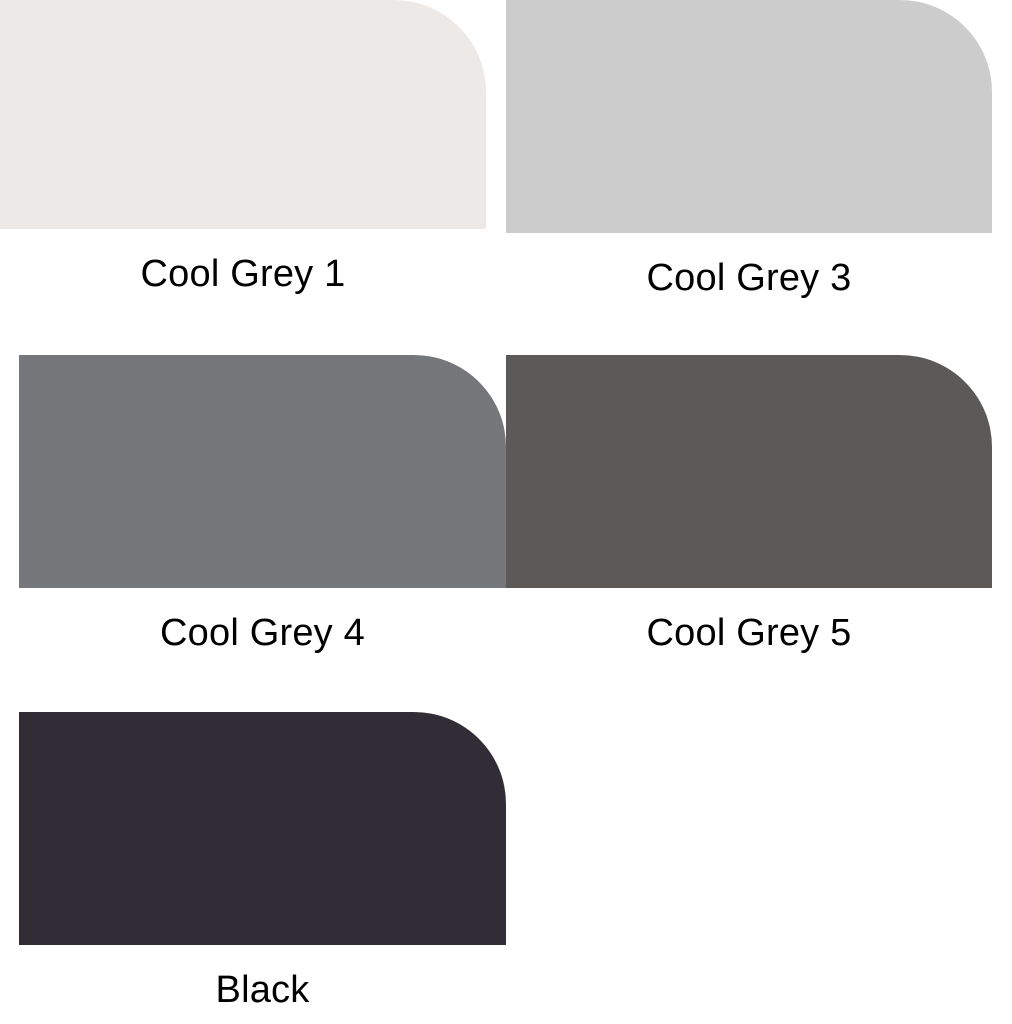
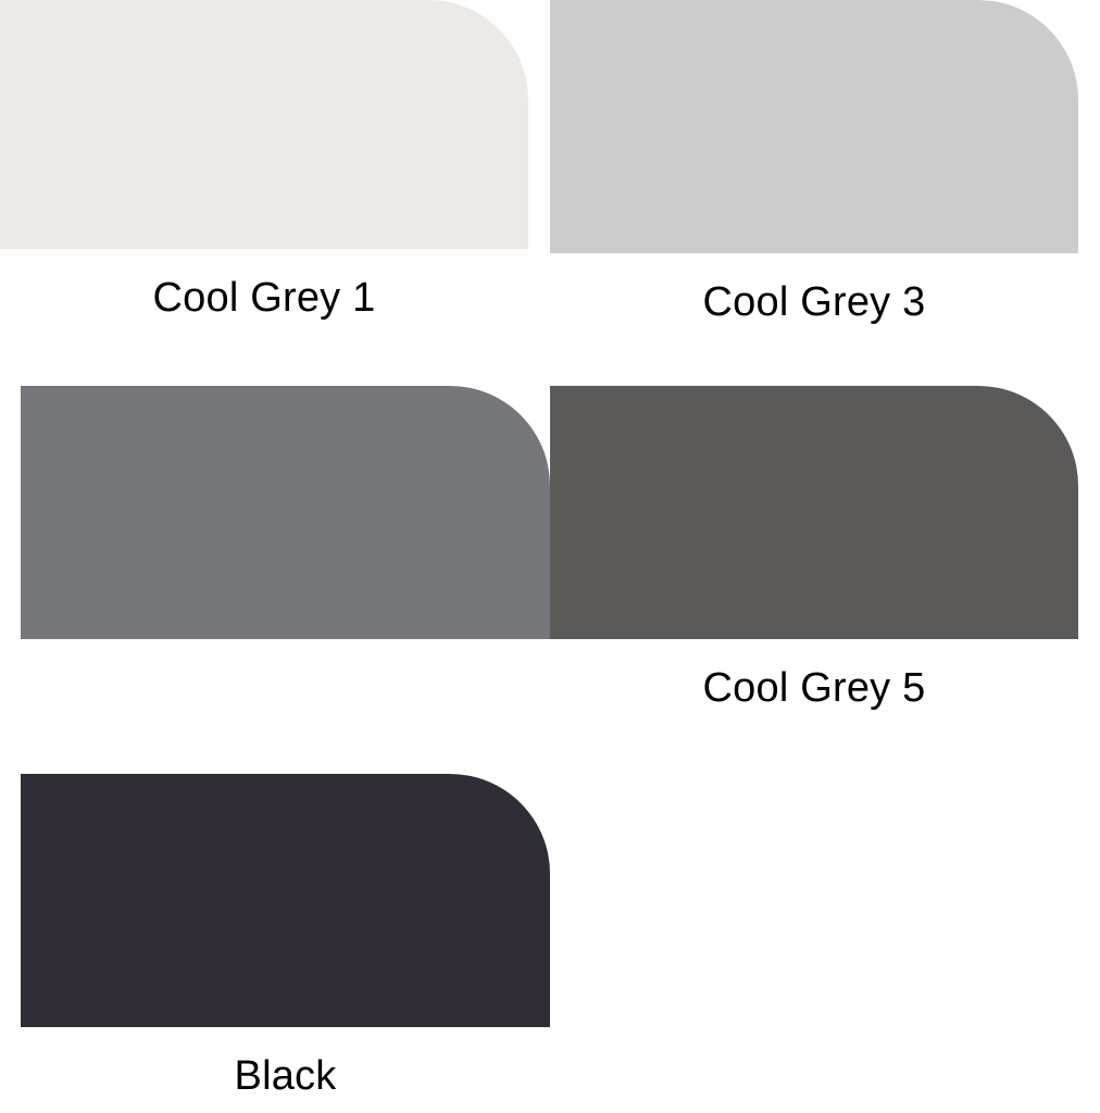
  Cool Grey 1
  Cool Grey 3
- Cool Grey 4
  Cool Grey 5
  Black
